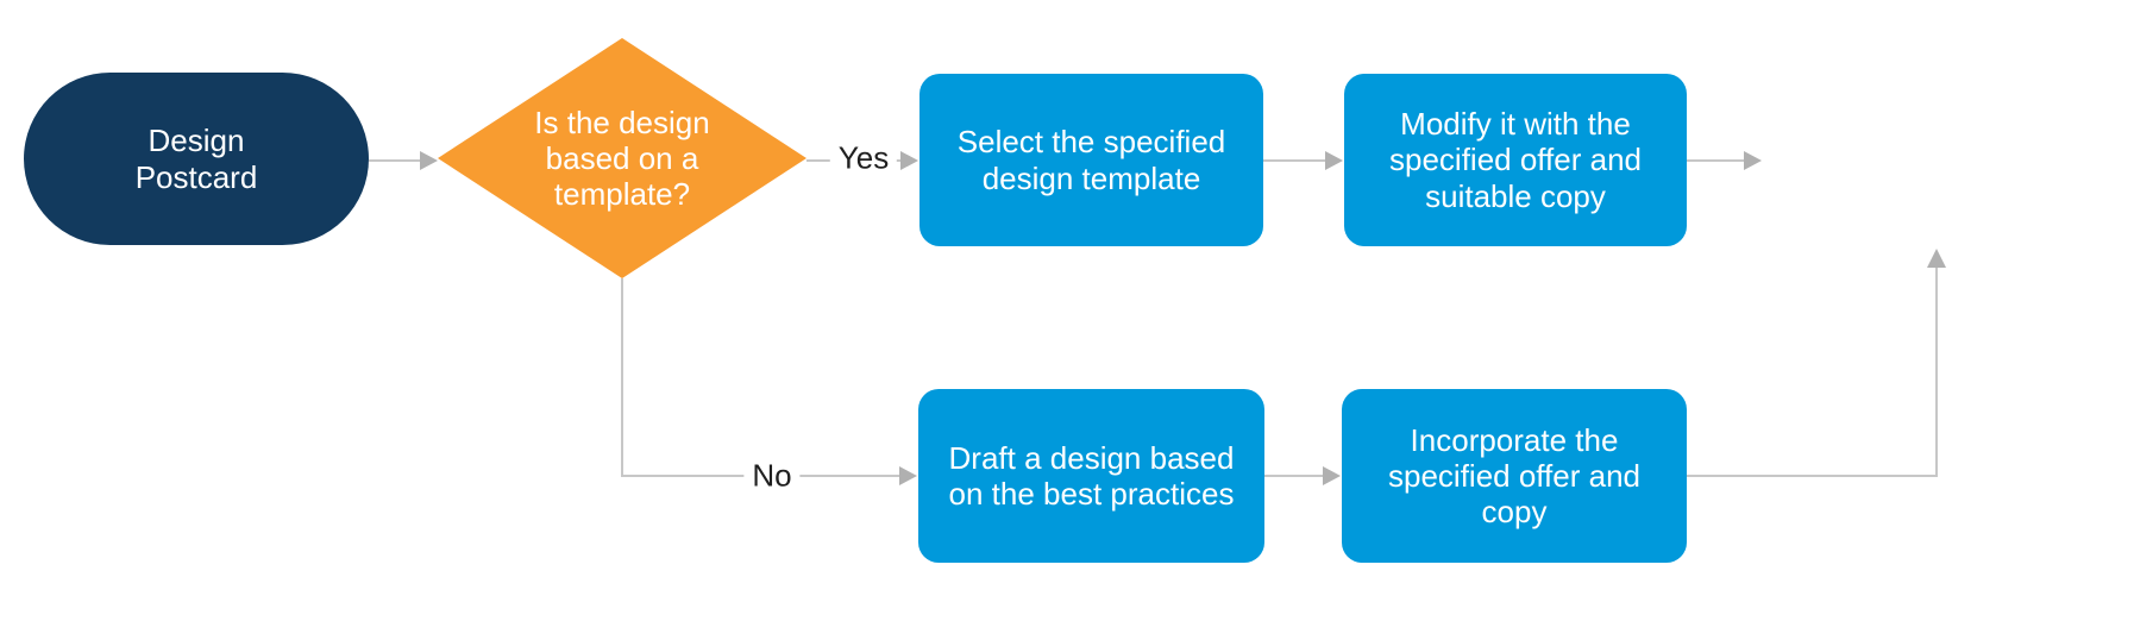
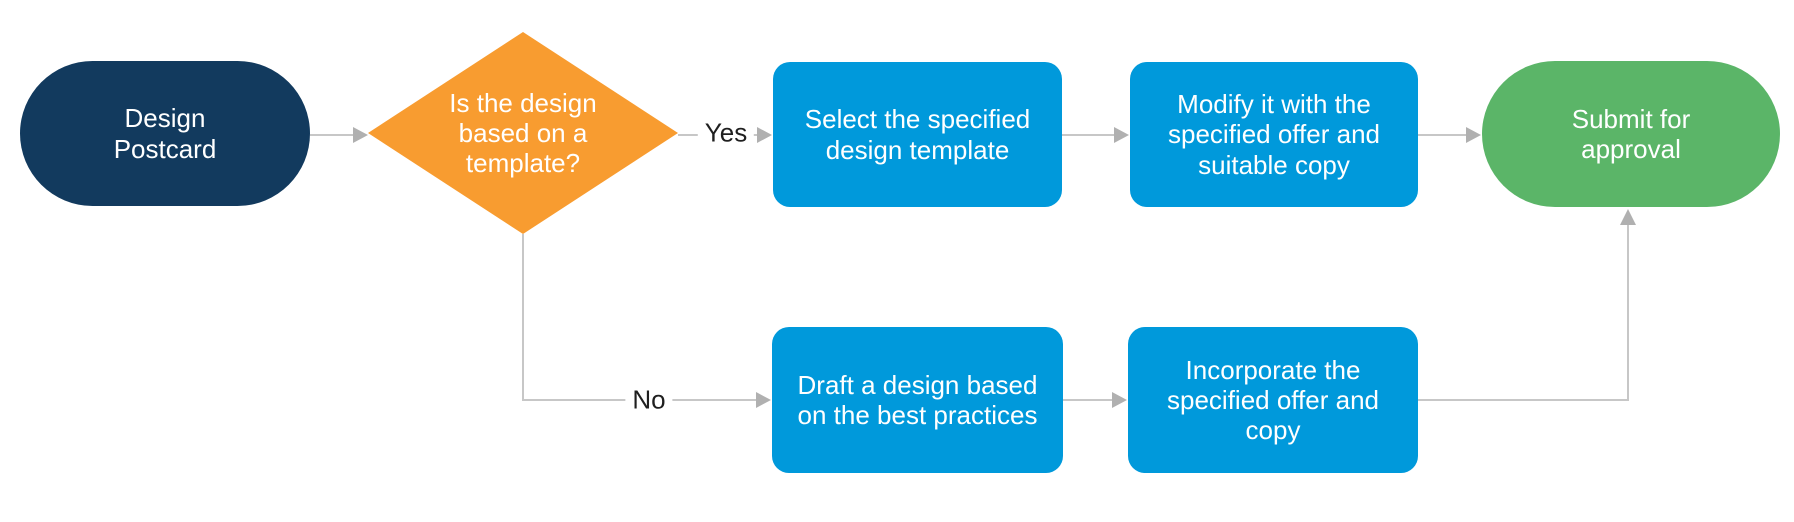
  Design
  Postcard
  Is the design
  based on a
  template?
  Select the specified
  design template
  Modify it with the
  specified offer and
  suitable copy
+ Submit for
+ approval
  Draft a design based
  on the best practices
  Incorporate the
  specified offer and
  copy
  Yes
  No
